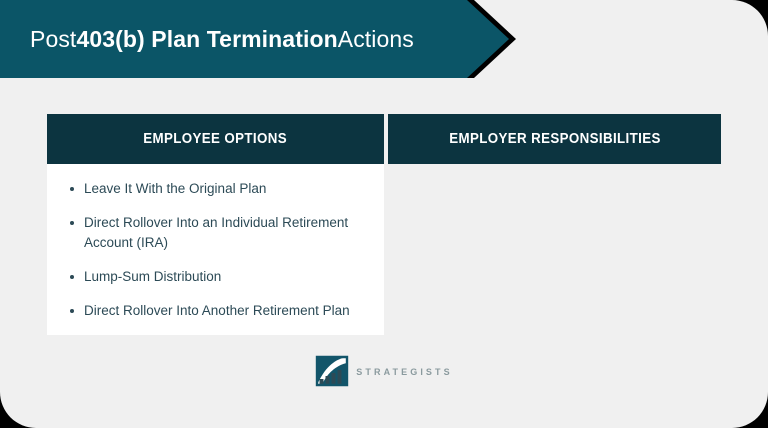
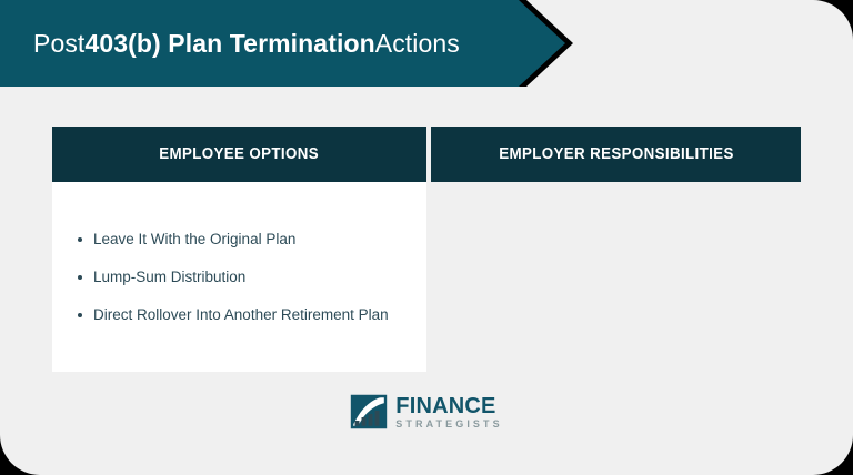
  Post
  403(b) Plan Termination
  Actions
  EMPLOYEE OPTIONS
  Leave It With the Original Plan
- Direct Rollover Into an Individual Retirement Account (IRA)
  Lump-Sum Distribution
  Direct Rollover Into Another Retirement Plan
  EMPLOYER RESPONSIBILITIES
+ FINANCE
  STRATEGISTS
